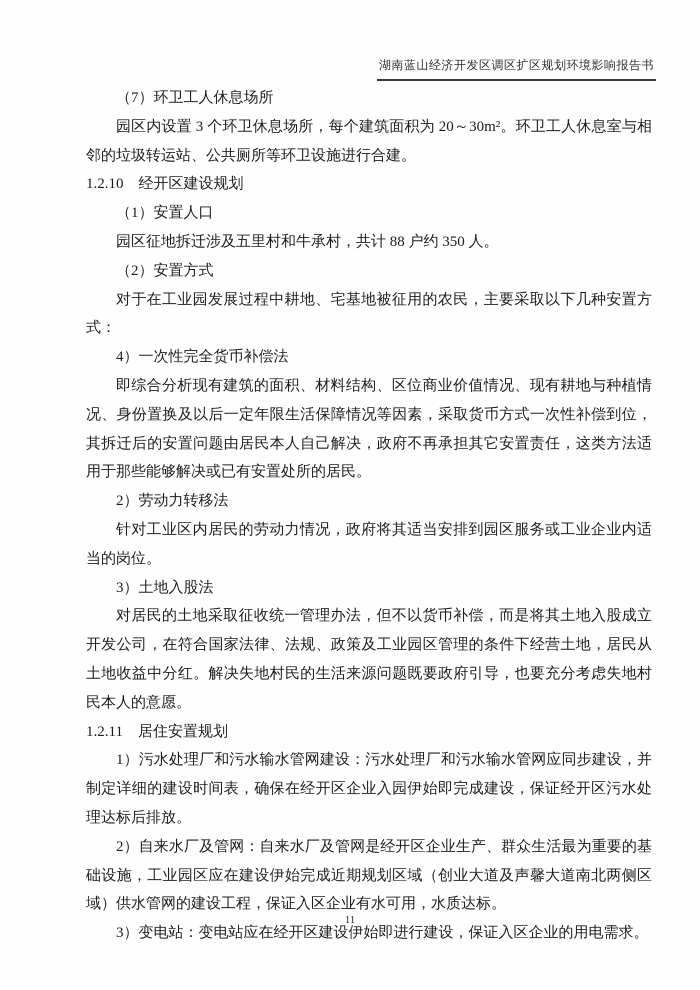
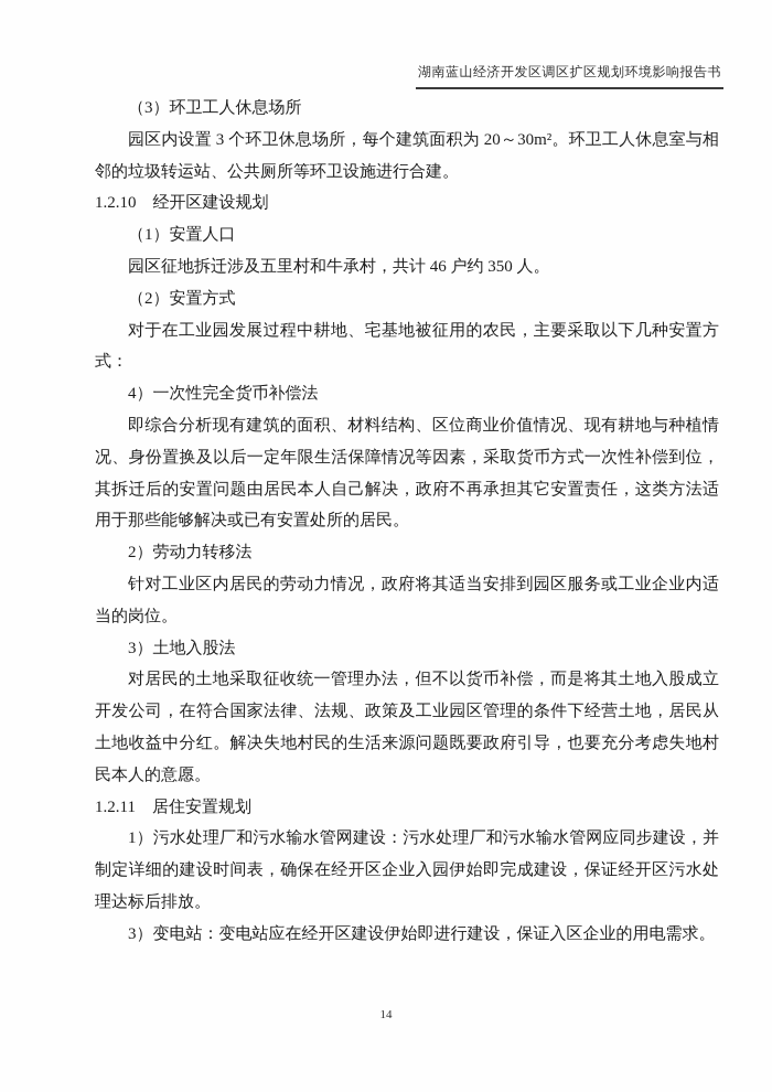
  湖南蓝山经济开发区调区扩区规划环境影响报告书
- （7）环卫工人休息场所
+ （3）环卫工人休息场所
  园区内设置 3 个环卫休息场所，每个建筑面积为 20～30m²。环卫工人休息室与相邻的垃圾转运站、公共厕所等环卫设施进行合建。
  1.2.10 经开区建设规划
  （1）安置人口
- 园区征地拆迁涉及五里村和牛承村，共计 88 户约 350 人。
+ 园区征地拆迁涉及五里村和牛承村，共计 46 户约 350 人。
  （2）安置方式
  对于在工业园发展过程中耕地、宅基地被征用的农民，主要采取以下几种安置方式：
  4）一次性完全货币补偿法
  即综合分析现有建筑的面积、材料结构、区位商业价值情况、现有耕地与种植情况、身份置换及以后一定年限生活保障情况等因素，采取货币方式一次性补偿到位，其拆迁后的安置问题由居民本人自己解决，政府不再承担其它安置责任，这类方法适用于那些能够解决或已有安置处所的居民。
  2）劳动力转移法
  针对工业区内居民的劳动力情况，政府将其适当安排到园区服务或工业企业内适当的岗位。
  3）土地入股法
  对居民的土地采取征收统一管理办法，但不以货币补偿，而是将其土地入股成立开发公司，在符合国家法律、法规、政策及工业园区管理的条件下经营土地，居民从土地收益中分红。解决失地村民的生活来源问题既要政府引导，也要充分考虑失地村民本人的意愿。
  1.2.11 居住安置规划
  1）污水处理厂和污水输水管网建设：污水处理厂和污水输水管网应同步建设，并制定详细的建设时间表，确保在经开区企业入园伊始即完成建设，保证经开区污水处理达标后排放。
- 2）自来水厂及管网：自来水厂及管网是经开区企业生产、群众生活最为重要的基础设施，工业园区应在建设伊始完成近期规划区域（创业大道及声馨大道南北两侧区域）供水管网的建设工程，保证入区企业有水可用，水质达标。
  3）变电站：变电站应在经开区建设伊始即进行建设，保证入区企业的用电需求。
- 11
+ 14
